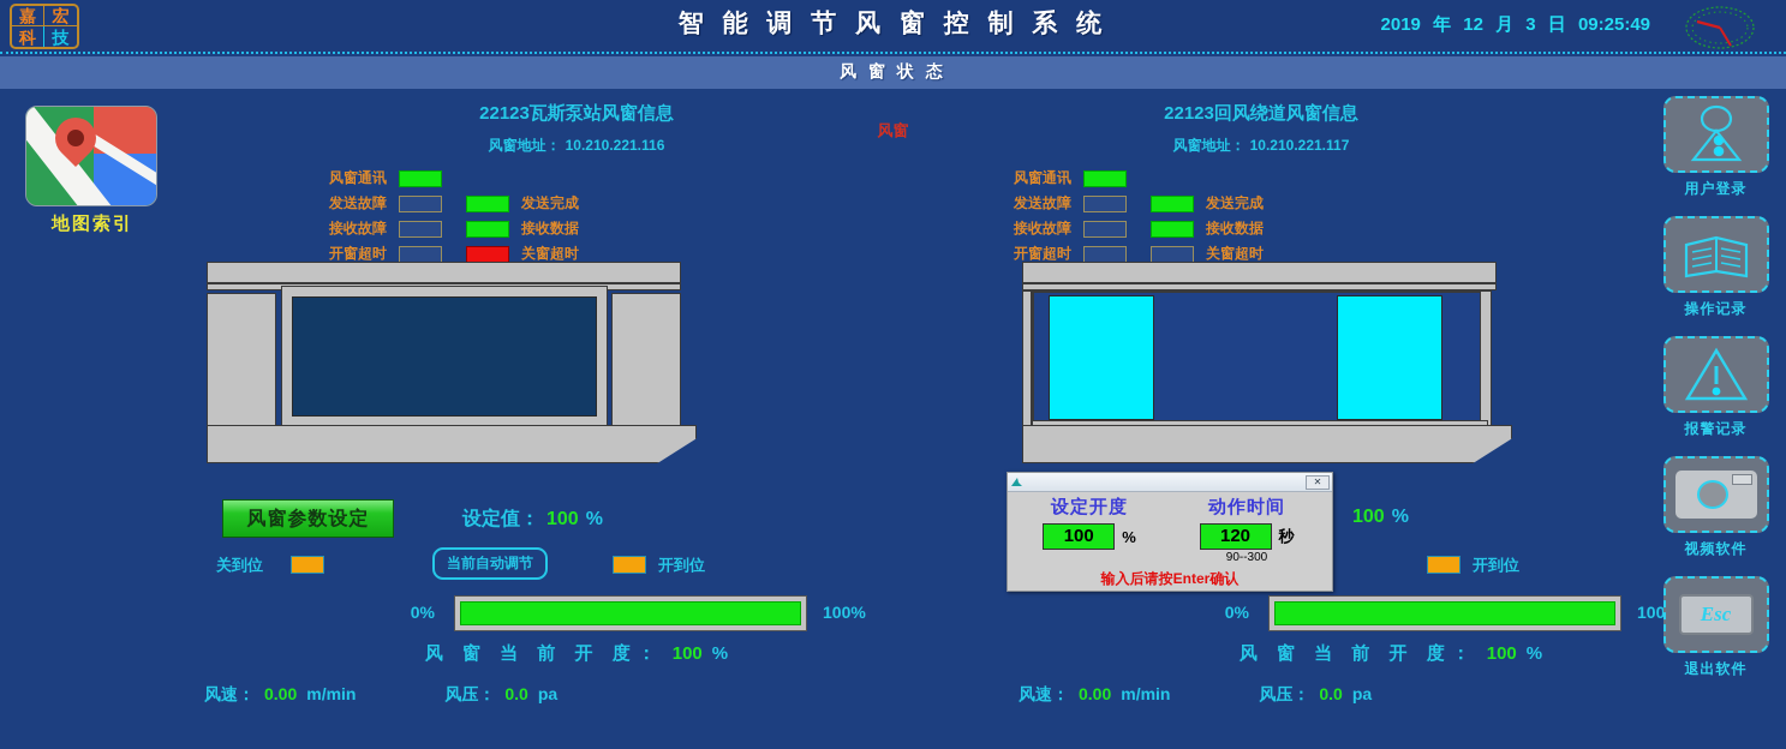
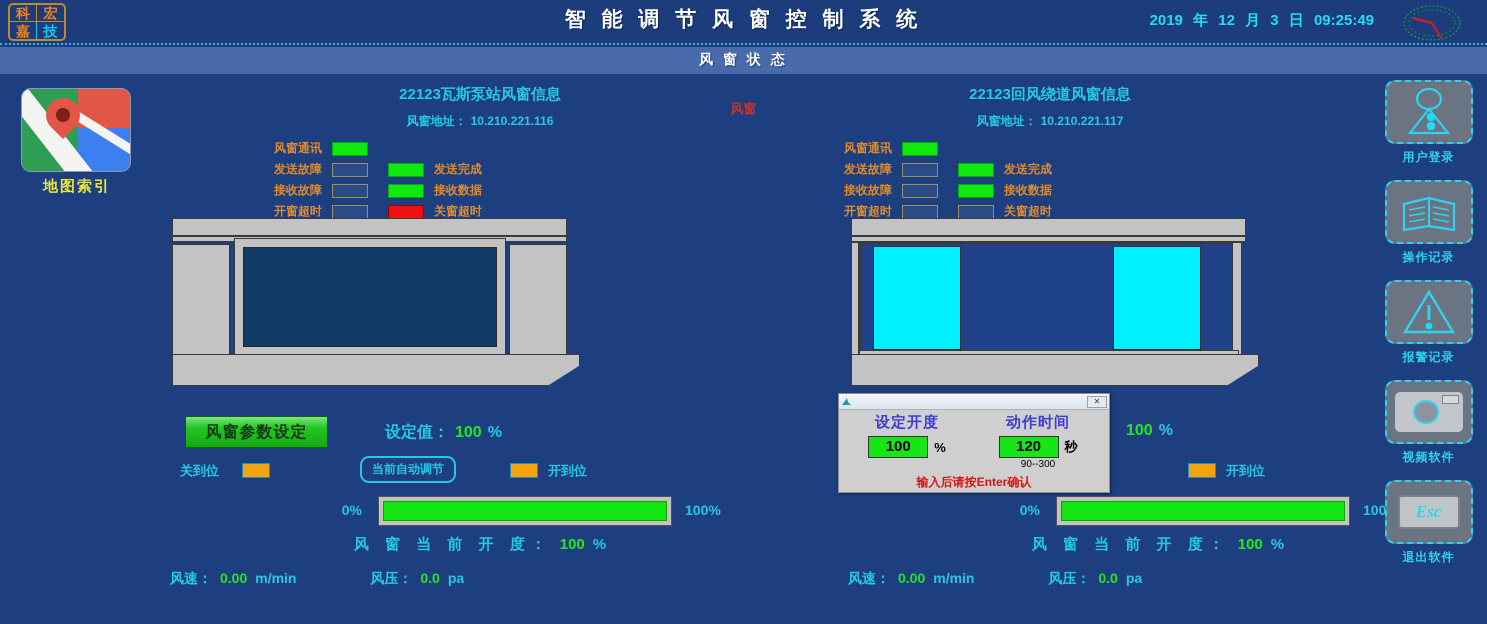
- 嘉
+ 科
  宏
- 科
+ 嘉
  技
  智 能 调 节 风 窗 控 制 系 统
  2019 年 12 月 3 日 09:25:49
  风 窗 状 态
  风窗
  地图索引
  22123瓦斯泵站风窗信息
  风窗地址： 10.210.221.116
  风窗通讯
  发送故障
  发送完成
  接收故障
  接收数据
  开窗超时
  关窗超时
  22123回风绕道风窗信息
  风窗地址： 10.210.221.117
  风窗通讯
  发送故障
  发送完成
  接收故障
  接收数据
  开窗超时
  关窗超时
  风窗参数设定
  设定值： 100 %
  关到位
  当前自动调节
  开到位
  0%
  100%
  风 窗 当 前 开 度： 100 %
  风速： 0.00 m/min 风压： 0.0 pa
  100 %
  开到位
  0%
  100
  风 窗 当 前 开 度： 100 %
  风速： 0.00 m/min 风压： 0.0 pa
  ✕
  设定开度
  100
  %
  动作时间
  120
  秒
  90--300
  输入后请按Enter确认
  用户登录
  操作记录
  报警记录
  视频软件
  Esc
  退出软件
